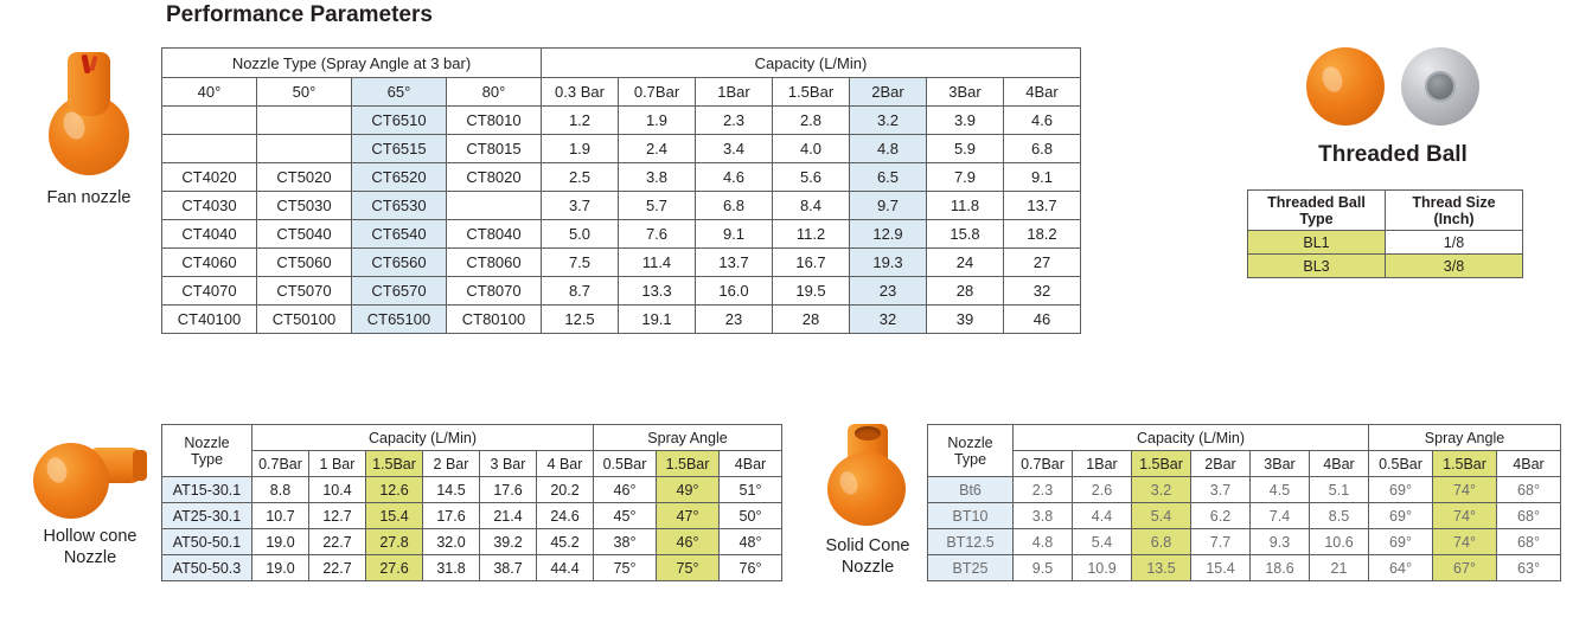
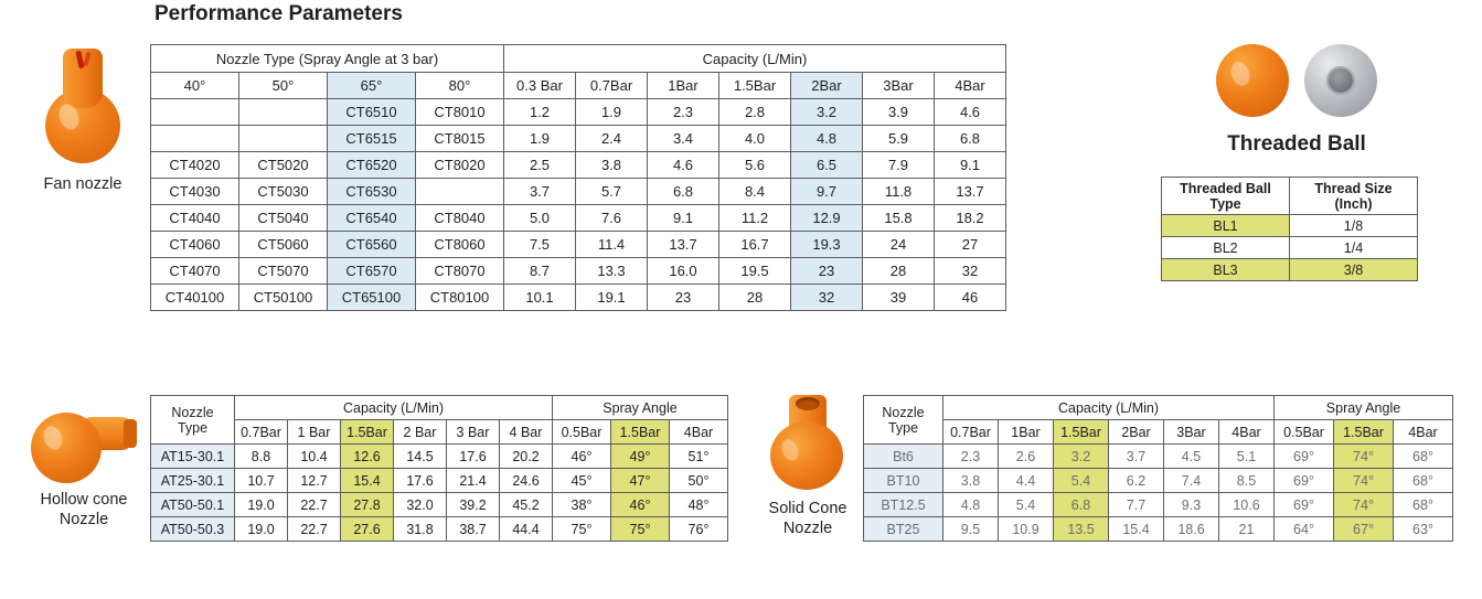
  Performance Parameters
  Fan nozzle
  Nozzle Type (Spray Angle at 3 bar)	Capacity (L/Min)
  40°	50°	65°	80°	0.3 Bar	0.7Bar	1Bar	1.5Bar	2Bar	3Bar	4Bar
  		CT6510	CT8010	1.2	1.9	2.3	2.8	3.2	3.9	4.6
  		CT6515	CT8015	1.9	2.4	3.4	4.0	4.8	5.9	6.8
  CT4020	CT5020	CT6520	CT8020	2.5	3.8	4.6	5.6	6.5	7.9	9.1
  CT4030	CT5030	CT6530		3.7	5.7	6.8	8.4	9.7	11.8	13.7
  CT4040	CT5040	CT6540	CT8040	5.0	7.6	9.1	11.2	12.9	15.8	18.2
  CT4060	CT5060	CT6560	CT8060	7.5	11.4	13.7	16.7	19.3	24	27
  CT4070	CT5070	CT6570	CT8070	8.7	13.3	16.0	19.5	23	28	32
- CT40100	CT50100	CT65100	CT80100	12.5	19.1	23	28	32	39	46
+ CT40100	CT50100	CT65100	CT80100	10.1	19.1	23	28	32	39	46
  Threaded Ball
  Threaded Ball Type	Thread Size (Inch)
  BL1	1/8
+ BL2	1/4
  BL3	3/8
  Hollow cone
  Nozzle
  Nozzle Type	Capacity (L/Min)	Spray Angle
  0.7Bar	1 Bar	1.5Bar	2 Bar	3 Bar	4 Bar	0.5Bar	1.5Bar	4Bar
  AT15-30.1	8.8	10.4	12.6	14.5	17.6	20.2	46°	49°	51°
  AT25-30.1	10.7	12.7	15.4	17.6	21.4	24.6	45°	47°	50°
  AT50-50.1	19.0	22.7	27.8	32.0	39.2	45.2	38°	46°	48°
  AT50-50.3	19.0	22.7	27.6	31.8	38.7	44.4	75°	75°	76°
  Solid Cone
  Nozzle
  Nozzle Type	Capacity (L/Min)	Spray Angle
  0.7Bar	1Bar	1.5Bar	2Bar	3Bar	4Bar	0.5Bar	1.5Bar	4Bar
  Bt6	2.3	2.6	3.2	3.7	4.5	5.1	69°	74°	68°
  BT10	3.8	4.4	5.4	6.2	7.4	8.5	69°	74°	68°
  BT12.5	4.8	5.4	6.8	7.7	9.3	10.6	69°	74°	68°
  BT25	9.5	10.9	13.5	15.4	18.6	21	64°	67°	63°
